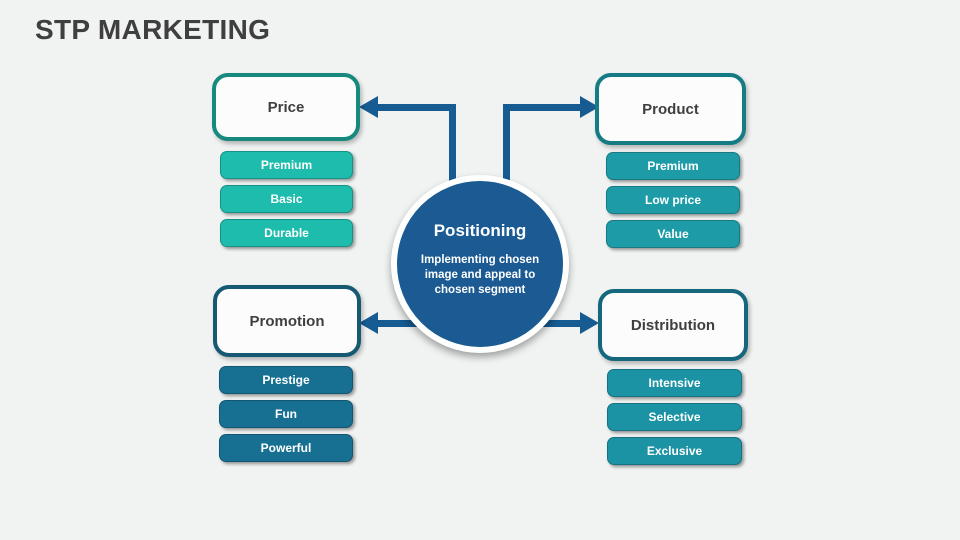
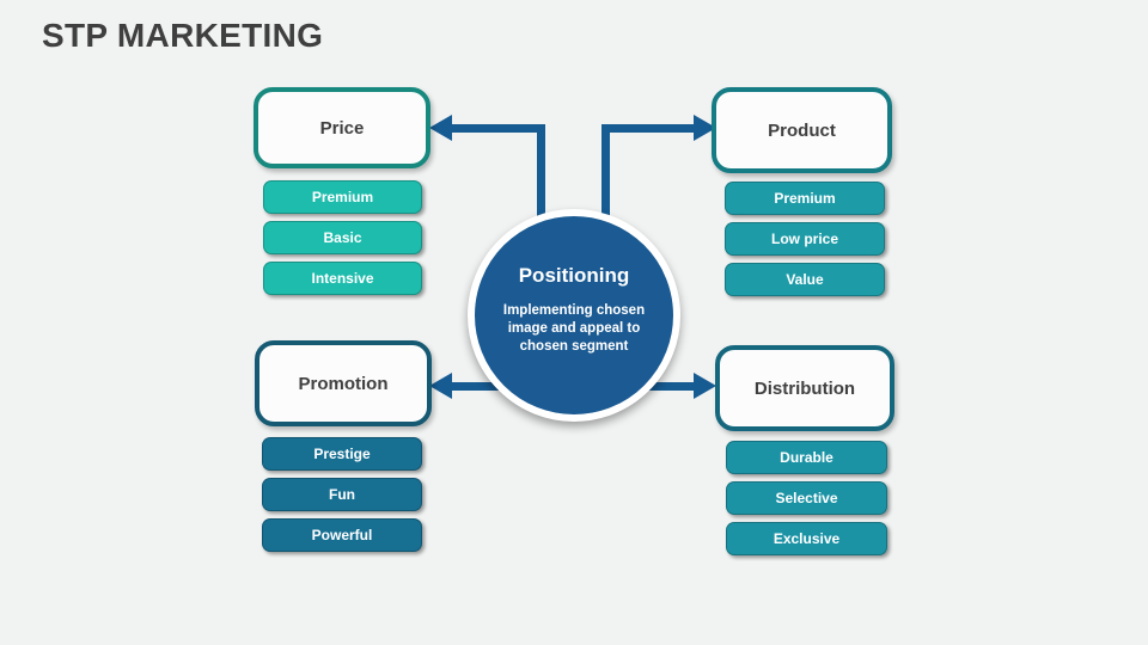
  STP MARKETING
  Price
  Premium
  Basic
- Durable
+ Intensive
  Product
  Premium
  Low price
  Value
  Promotion
  Prestige
  Fun
  Powerful
  Distribution
- Intensive
+ Durable
  Selective
  Exclusive
  Positioning
  Implementing chosen image and appeal to chosen segment
